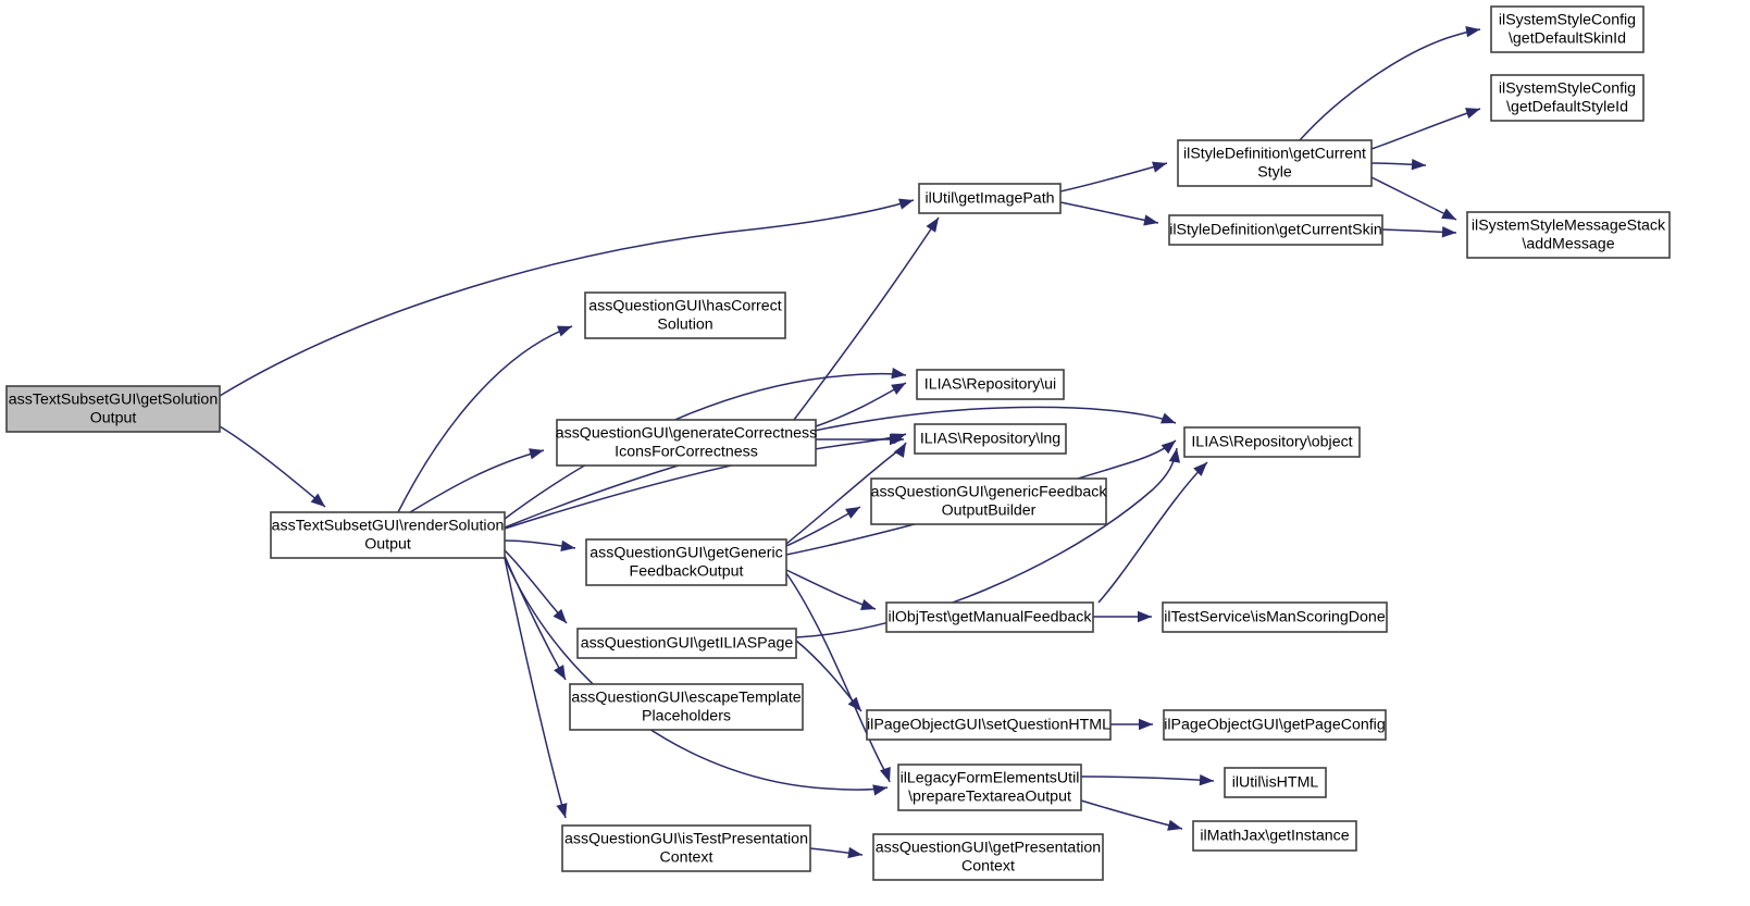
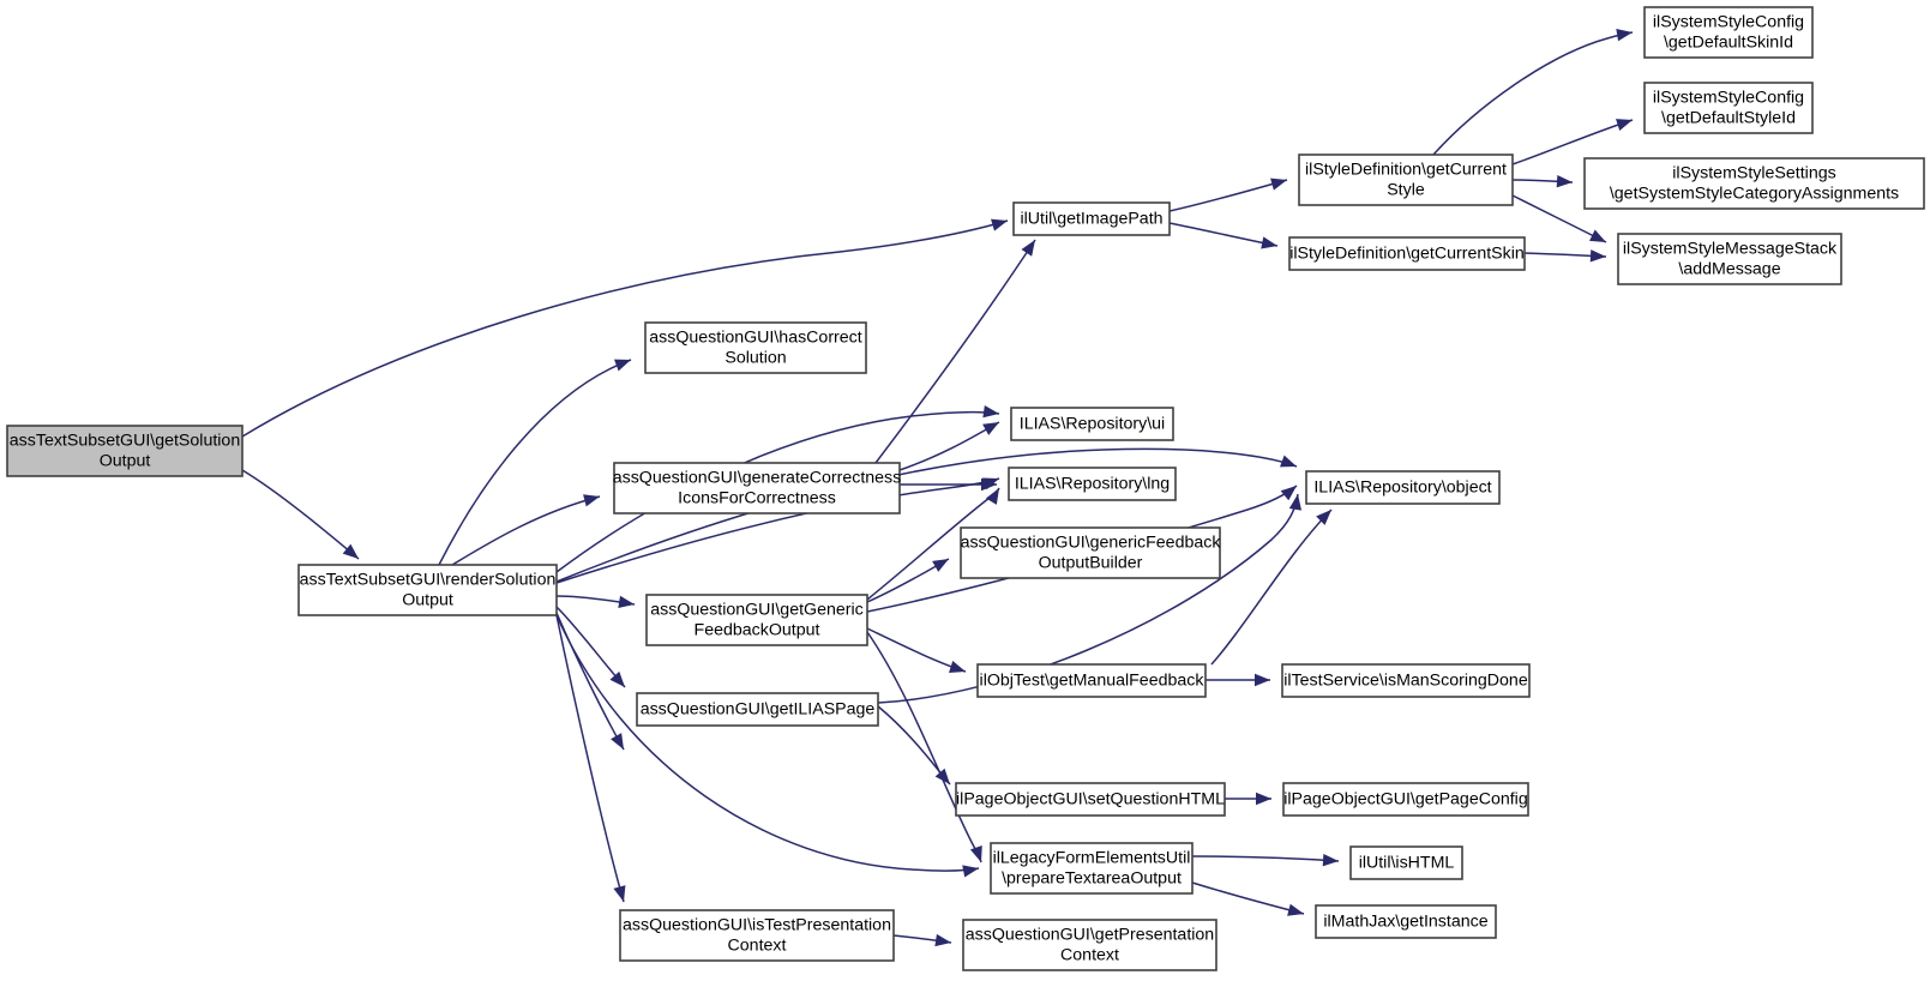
  assTextSubsetGUI\getSolution
  Output
  assTextSubsetGUI\renderSolution
  Output
  assQuestionGUI\hasCorrect
  Solution
  assQuestionGUI\generateCorrectness
  IconsForCorrectness
  ILIAS\Repository\ui
  ILIAS\Repository\lng
  assQuestionGUI\genericFeedback
  OutputBuilder
  assQuestionGUI\getGeneric
  FeedbackOutput
  ilObjTest\getManualFeedback
  ilTestService\isManScoringDone
  assQuestionGUI\getILIASPage
- assQuestionGUI\escapeTemplate
- Placeholders
  ilPageObjectGUI\setQuestionHTML
  ilPageObjectGUI\getPageConfig
  ilLegacyFormElementsUtil
  \prepareTextareaOutput
  ilUtil\isHTML
  ilMathJax\getInstance
  assQuestionGUI\isTestPresentation
  Context
  assQuestionGUI\getPresentation
  Context
  ilUtil\getImagePath
  ilStyleDefinition\getCurrent
  Style
  ilStyleDefinition\getCurrentSkin
  ilSystemStyleConfig
  \getDefaultSkinId
  ilSystemStyleConfig
  \getDefaultStyleId
+ ilSystemStyleSettings
+ \getSystemStyleCategoryAssignments
  ilSystemStyleMessageStack
  \addMessage
  ILIAS\Repository\object
